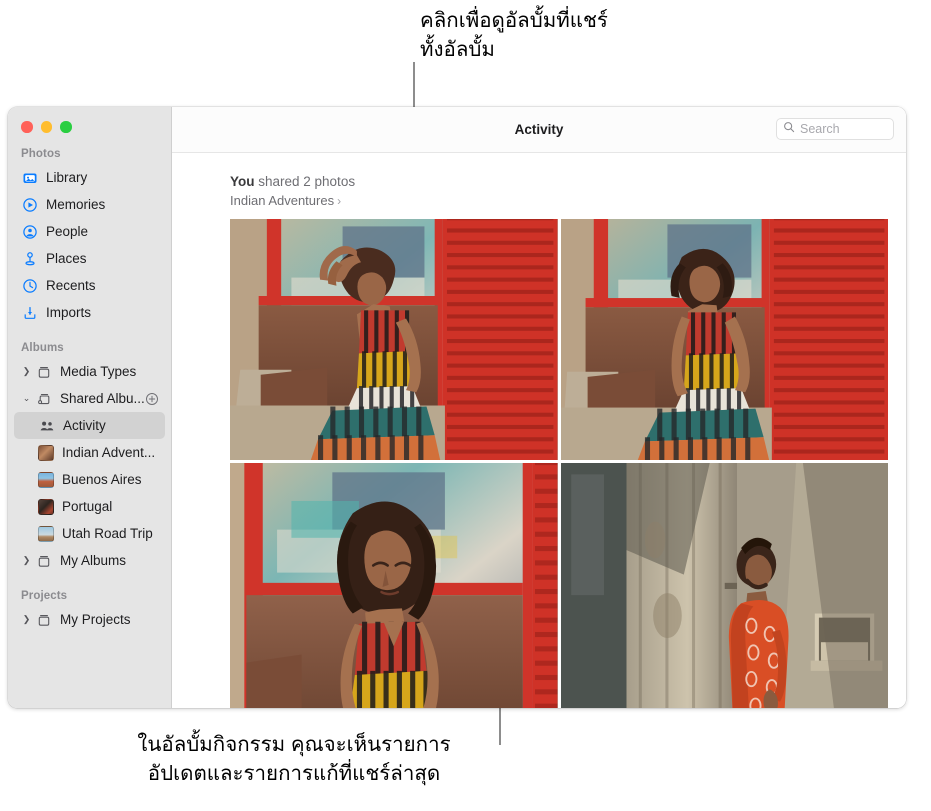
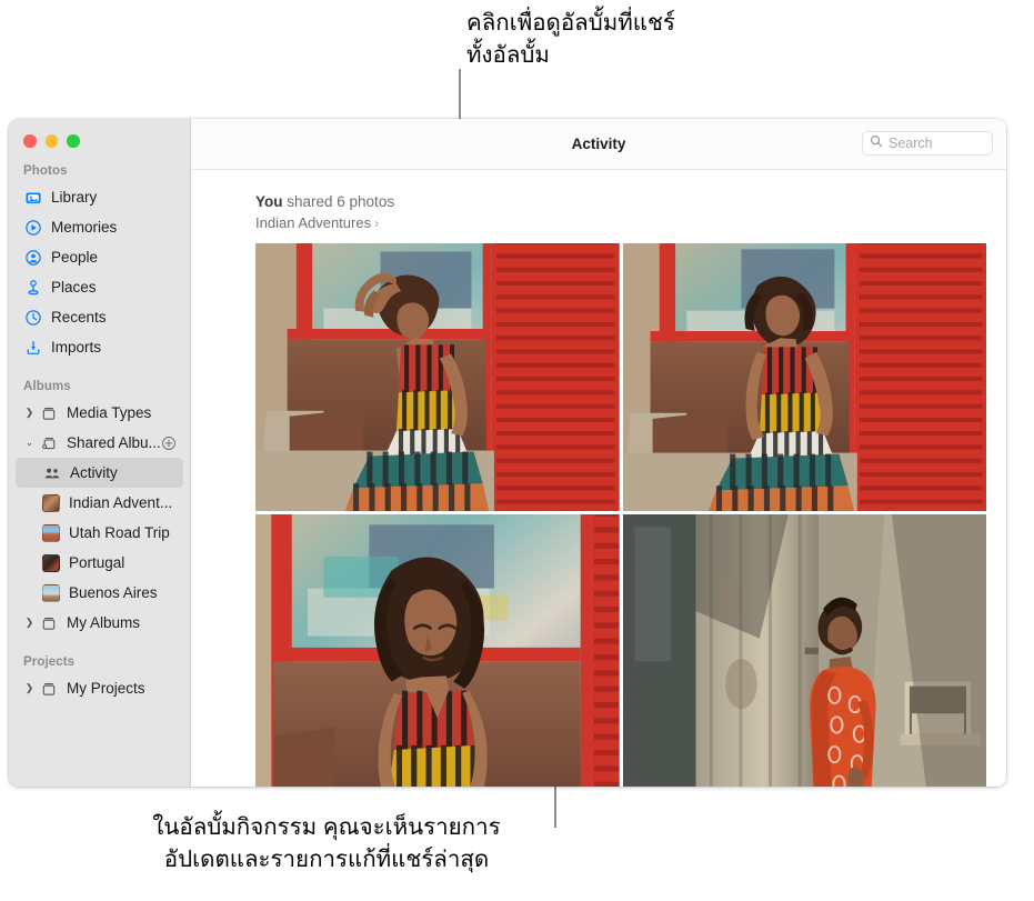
  คลิกเพื่อดูอัลบั้มที่แชร์
  ทั้งอัลบั้ม
  ในอัลบั้มกิจกรรม คุณจะเห็นรายการ
  อัปเดตและรายการแก้ที่แชร์ล่าสุด
  Photos
  Library
  Memories
  People
  Places
  Recents
  Imports
  Albums
  ❯
  Media Types
  ⌄
  Shared Albu...
  Activity
  Indian Advent...
- Buenos Aires
+ Utah Road Trip
  Portugal
- Utah Road Trip
+ Buenos Aires
  ❯
  My Albums
  Projects
  ❯
  My Projects
  Activity
  Search
- You shared 2 photos
+ You shared 6 photos
  Indian Adventures ›
